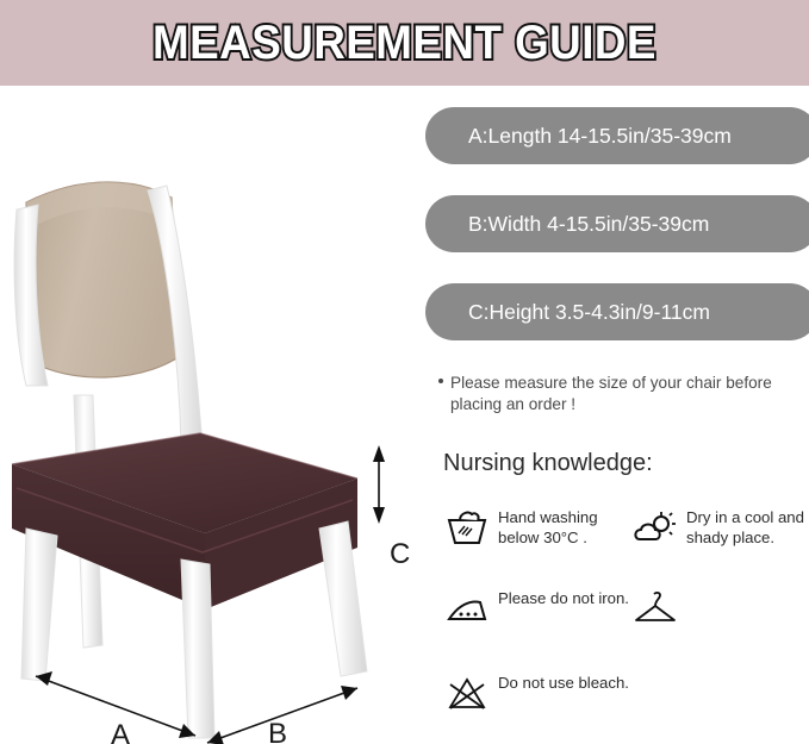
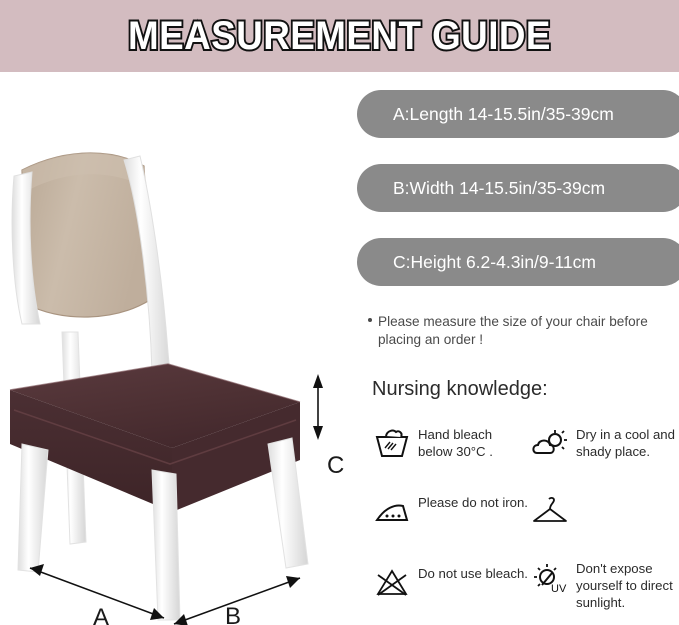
  MEASUREMENT GUIDE
  A
  B
  C
  A:Length 14-15.5in/35-39cm
- B:Width 4-15.5in/35-39cm
+ B:Width 14-15.5in/35-39cm
- C:Height 3.5-4.3in/9-11cm
+ C:Height 6.2-4.3in/9-11cm
  Please measure the size of your chair before placing an order !
  Nursing knowledge:
- Hand washing below 30°C .
+ Hand bleach below 30°C .
  Dry in a cool and shady place.
  Please do not iron.
  Do not use bleach.
+ UV
+ Don't expose yourself to direct sunlight.
